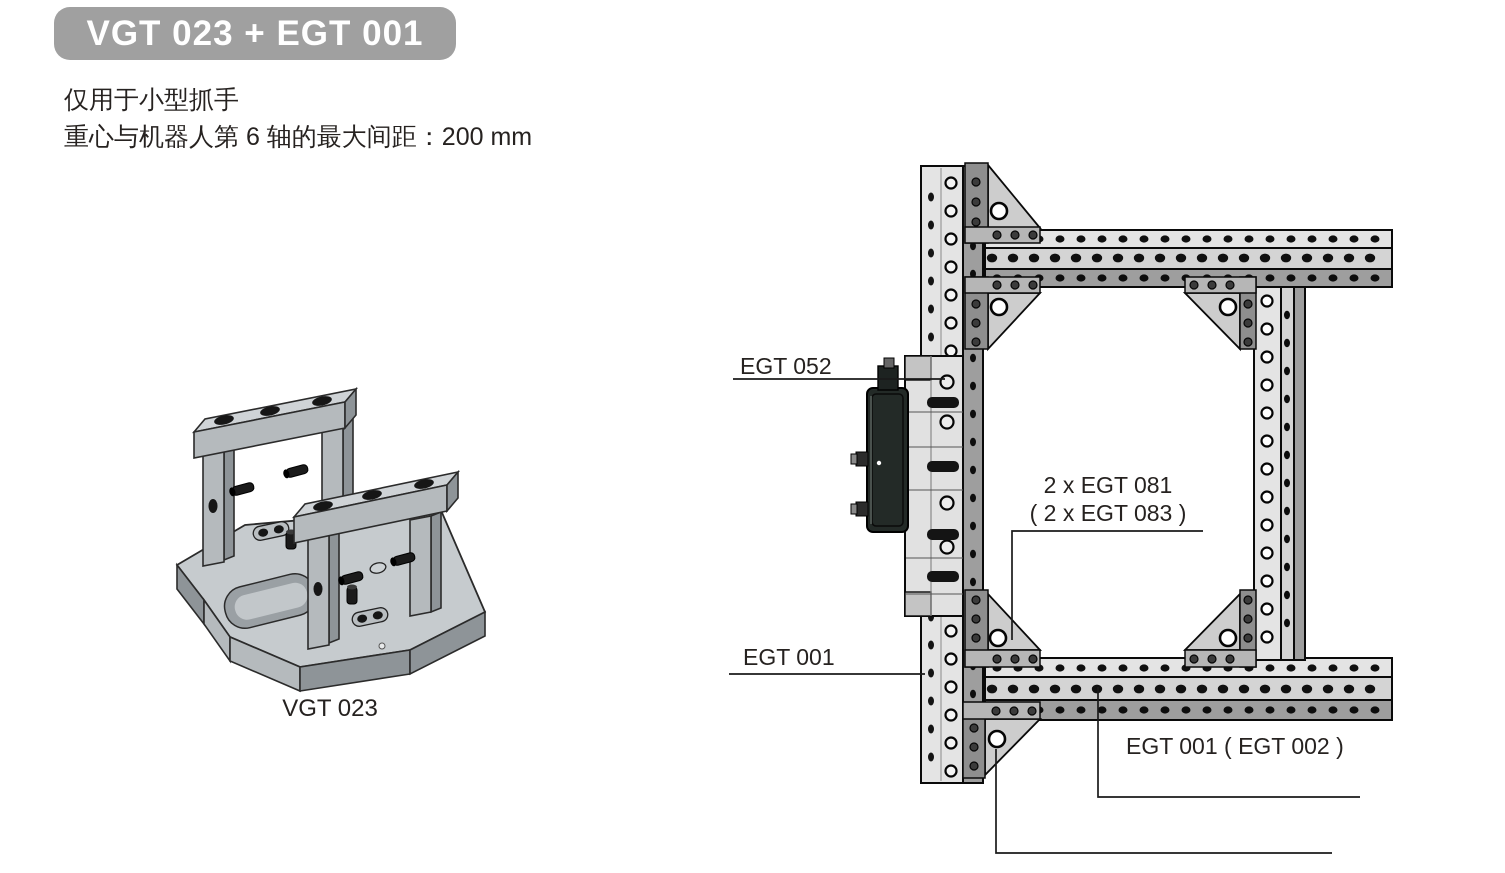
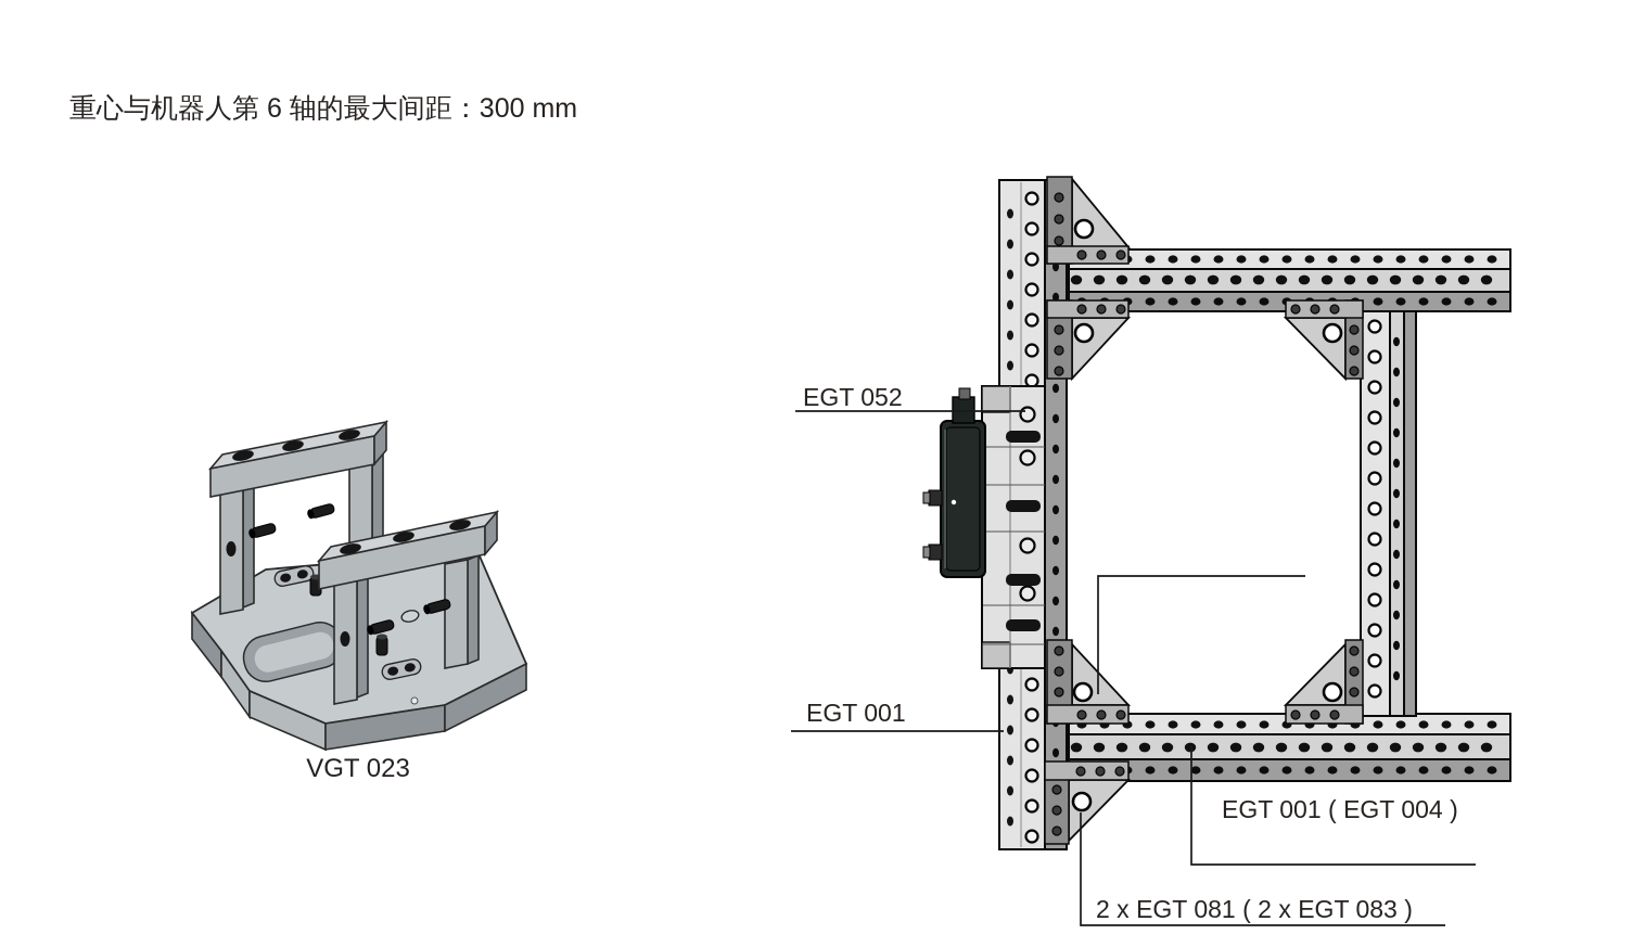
- VGT 023 + EGT 001
- 仅用于小型抓手
- 重心与机器人第 6 轴的最大间距：200 mm
+ 重心与机器人第 6 轴的最大间距：300 mm
  VGT 023
  EGT 052
  EGT 001
- 2 x EGT 081
- ( 2 x EGT 083 )
- EGT 001 ( EGT 002 )
+ EGT 001 ( EGT 004 )
+ 2 x EGT 081 ( 2 x EGT 083 )
